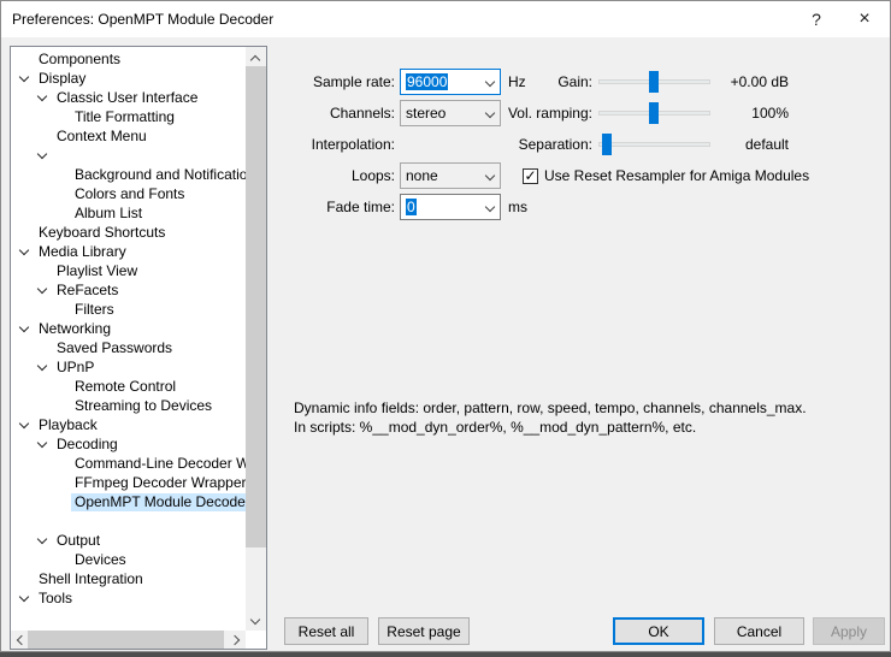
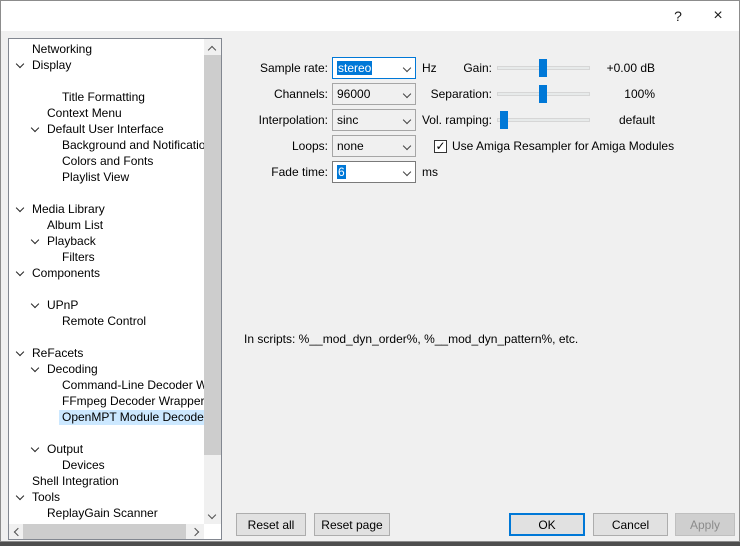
- Preferences: OpenMPT Module Decoder
  ?
  ×
- Components
+ Networking
  Display
- Classic User Interface
  Title Formatting
  Context Menu
+ Default User Interface
  Background and Notificatio
  Colors and Fonts
- Album List
+ Playlist View
- Keyboard Shortcuts
  Media Library
- Playlist View
+ Album List
- ReFacets
+ Playback
  Filters
- Networking
+ Components
- Saved Passwords
  UPnP
  Remote Control
- Streaming to Devices
- Playback
+ ReFacets
  Decoding
  Command-Line Decoder W
  FFmpeg Decoder Wrapper
  OpenMPT Module Decode
  Output
  Devices
  Shell Integration
  Tools
+ ReplayGain Scanner
  Sample rate:
- 96000
+ stereo
  Hz
  Channels:
- stereo
+ 96000
  Interpolation:
+ sinc
  Loops:
  none
  Fade time:
- 0
+ 6
  ms
  Gain:
  +0.00 dB
- Vol. ramping:
+ Separation:
  100%
- Separation:
+ Vol. ramping:
  default
  ✓
- Use Reset Resampler for Amiga Modules
+ Use Amiga Resampler for Amiga Modules
- Dynamic info fields: order, pattern, row, speed, tempo, channels, channels_max.
  In scripts: %__mod_dyn_order%, %__mod_dyn_pattern%, etc.
  Reset all
  Reset page
  OK
  Cancel
  Apply
